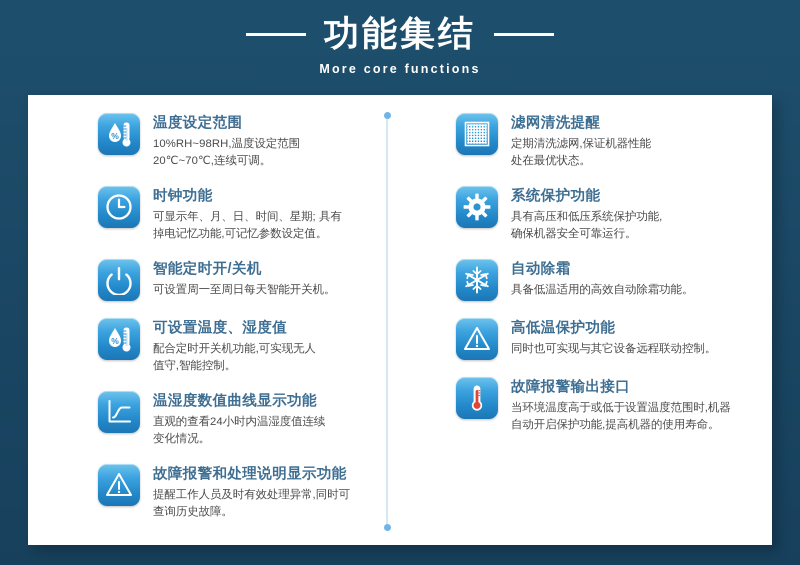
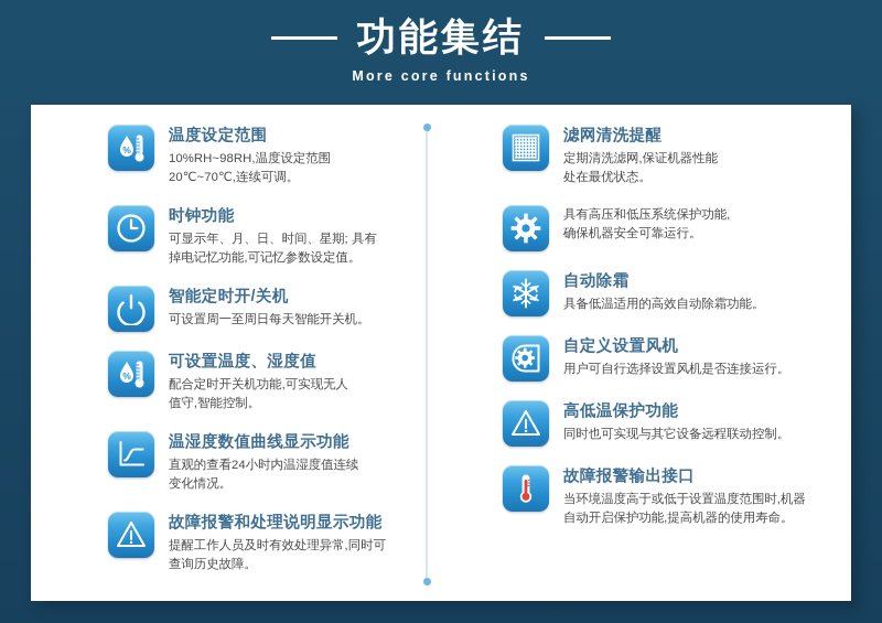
  功能集结
  More core functions
  %
  温度设定范围
  10%RH~98RH,温度设定范围
  20℃~70℃,连续可调。
  时钟功能
  可显示年、月、日、时间、星期; 具有
  掉电记忆功能,可记忆参数设定值。
  智能定时开/关机
  可设置周一至周日每天智能开关机。
  %
  可设置温度、湿度值
  配合定时开关机功能,可实现无人
  值守,智能控制。
  温湿度数值曲线显示功能
  直观的查看24小时内温湿度值连续
  变化情况。
  故障报警和处理说明显示功能
  提醒工作人员及时有效处理异常,同时可
  查询历史故障。
  滤网清洗提醒
  定期清洗滤网,保证机器性能
  处在最优状态。
- 系统保护功能
  具有高压和低压系统保护功能,
  确保机器安全可靠运行。
  自动除霜
  具备低温适用的高效自动除霜功能。
+ 自定义设置风机
+ 用户可自行选择设置风机是否连接运行。
  高低温保护功能
  同时也可实现与其它设备远程联动控制。
  故障报警输出接口
  当环境温度高于或低于设置温度范围时,机器
  自动开启保护功能,提高机器的使用寿命。
